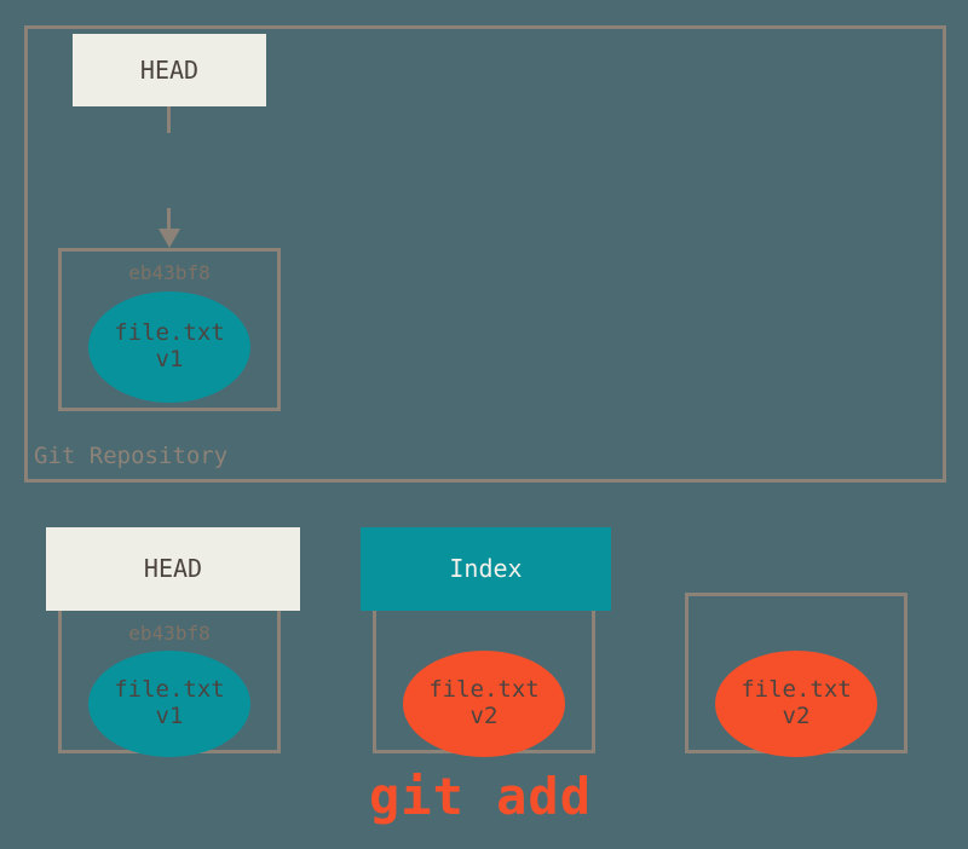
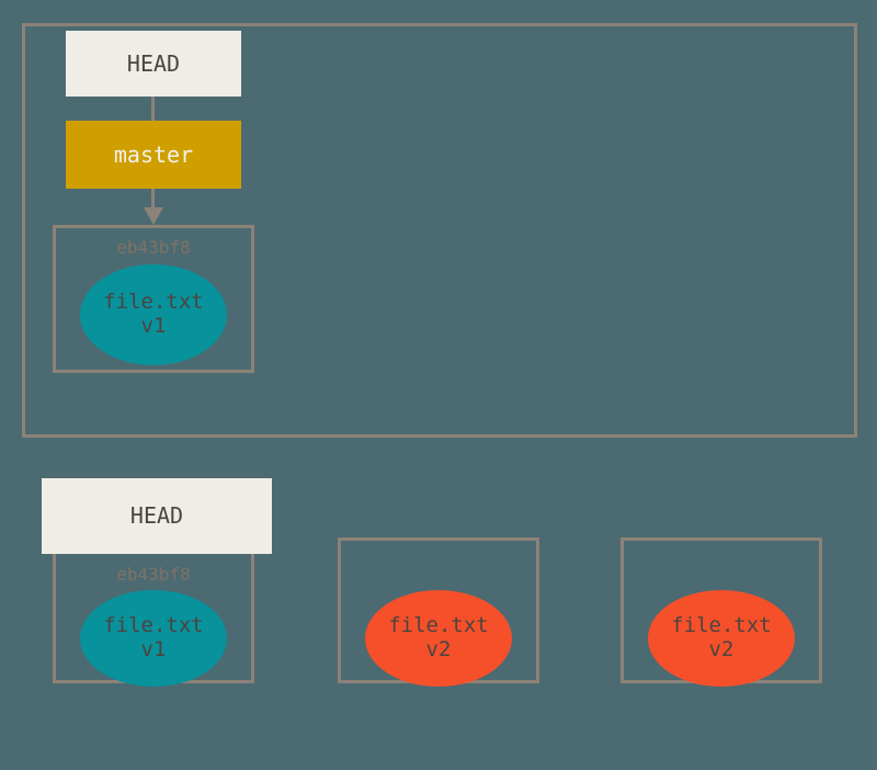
- Git Repository
  HEAD
+ master
  eb43bf8
  file.txt
  v1
  eb43bf8
  file.txt
  v1
  HEAD
  file.txt
  v2
- Index
  file.txt
  v2
- git add
